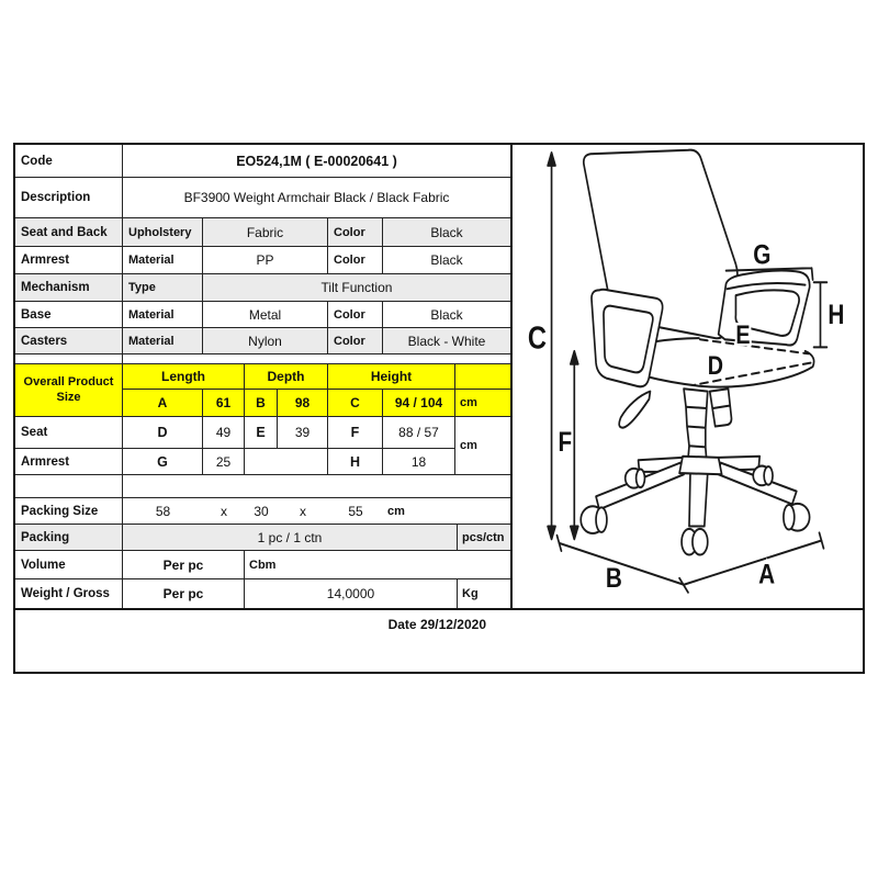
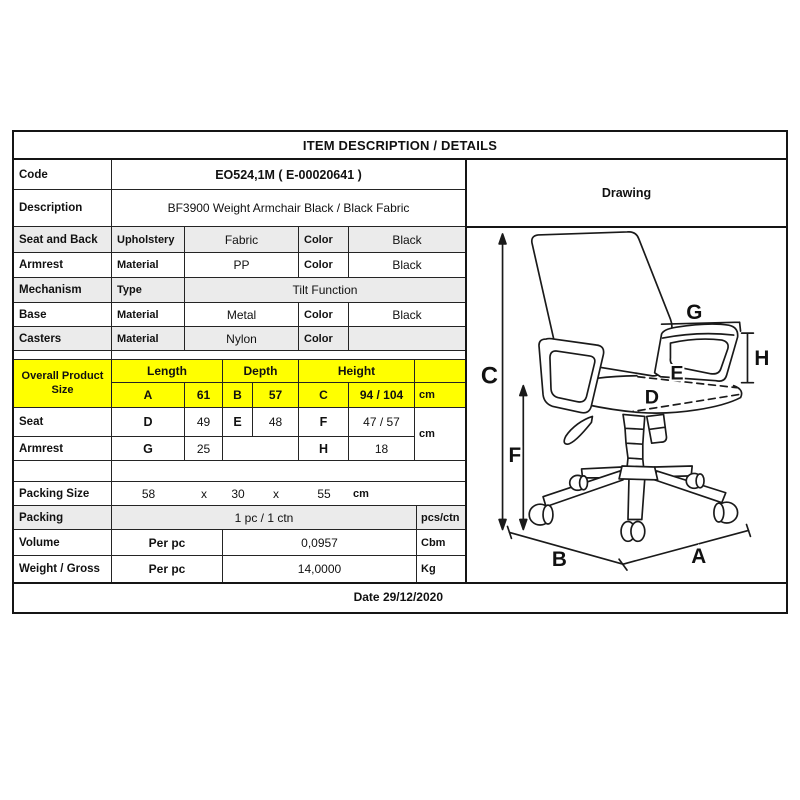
+ ITEM DESCRIPTION / DETAILS
  Code
  EO524,1M ( E-00020641 )
  Description
  BF3900 Weight Armchair Black / Black Fabric
  Seat and Back
  Upholstery
  Fabric
  Color
  Black
  Armrest
  Material
  PP
  Color
  Black
  Mechanism
  Type
  Tilt Function
  Base
  Material
  Metal
  Color
  Black
  Casters
  Material
  Nylon
  Color
- Black - White
  Overall Product Size
  Length
  Depth
  Height
  A
  61
  B
- 98
+ 57
  C
  94 / 104
  cm
  Seat
  D
  49
  E
- 39
+ 48
  F
- 88 / 57
+ 47 / 57
  Armrest
  G
  25
  H
  18
  cm
  Packing Size
  58
  x
  30
  x
  55
  cm
  Packing
  1 pc / 1 ctn
  pcs/ctn
  Volume
  Per pc
+ 0,0957
  Cbm
  Weight / Gross
  Per pc
  14,0000
  Kg
+ Drawing
  C
  F
  G
  H
  E
  D
  B
  A
  Date 29/12/2020
